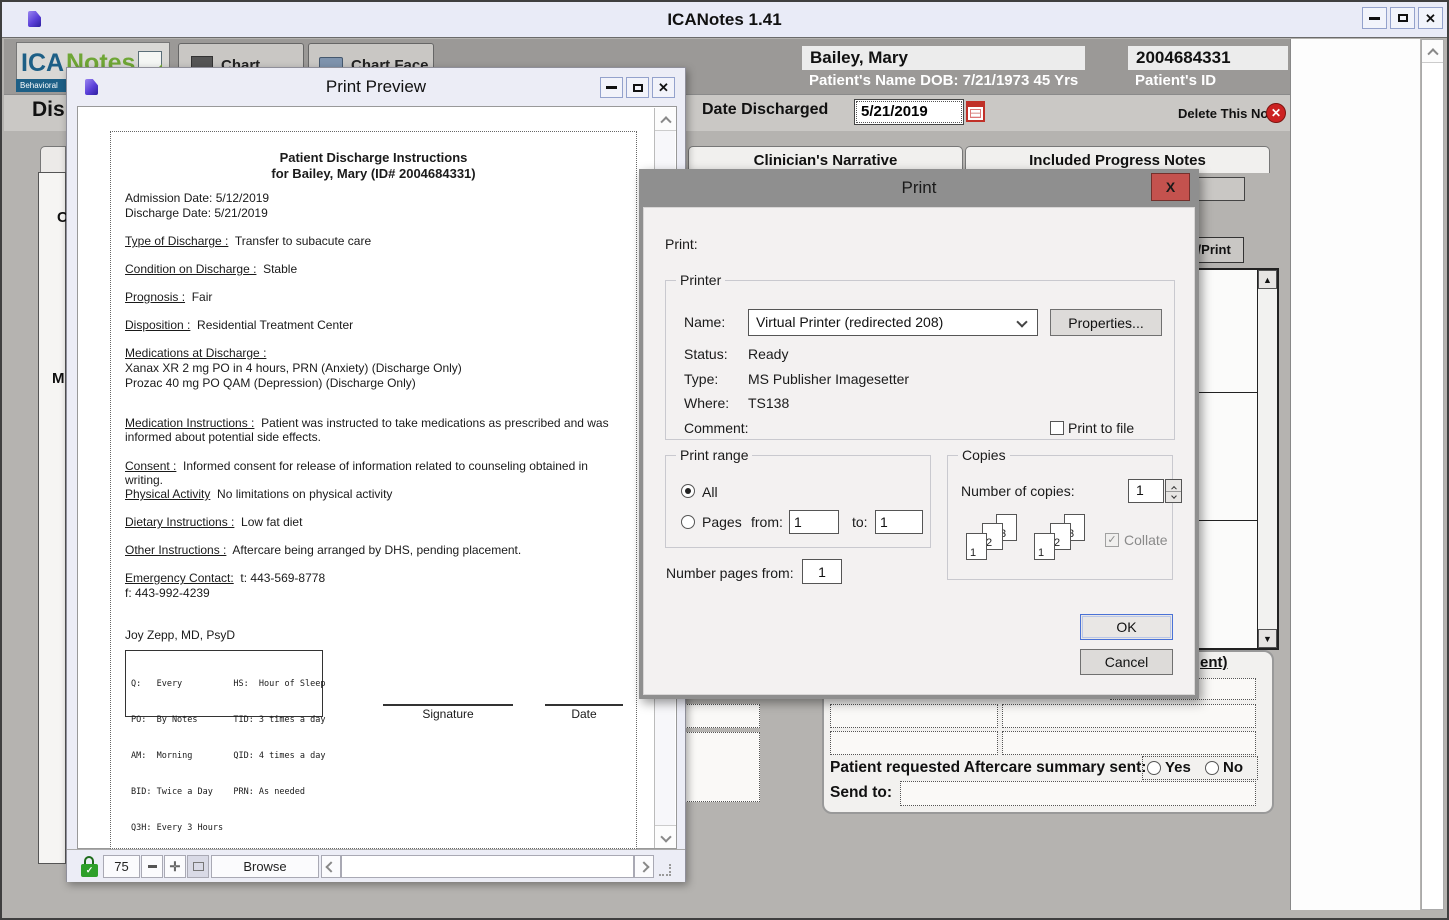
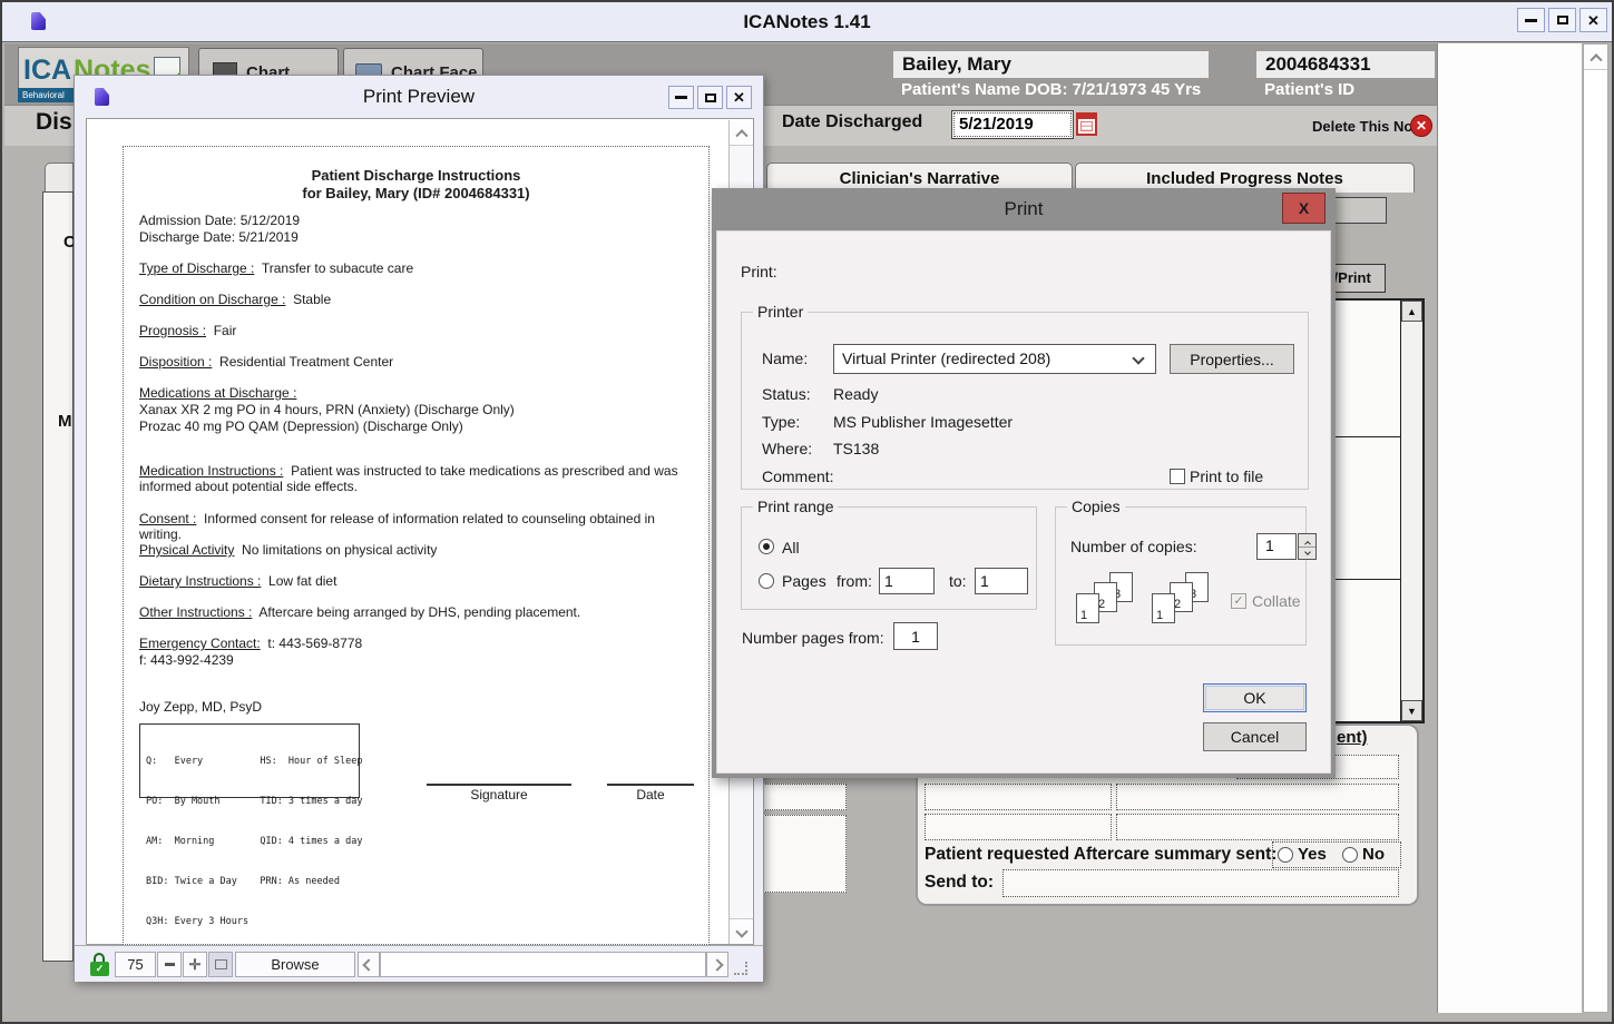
  ICANotes 1.41
  ✕
  ICA
  Notes
  Behavioral
  Chart Face
  Bailey, Mary
  Patient's Name DOB: 7/21/1973 45 Yrs
  2004684331
  Patient's ID
  Dis
  Date Discharged
  5/21/2019
  Delete This No
  ✕
  Clinician's Narrative
  Included Progress Notes
  C
  M
  /Print
  ▲
  ▼
  ent)
  Patient requested Aftercare summary sent:
  Yes
  No
  Send to:
  Print Preview
  ✕
  Patient Discharge Instructions
  for Bailey, Mary (ID# 2004684331)
  Admission Date: 5/12/2019
  Discharge Date: 5/21/2019
  Type of Discharge : Transfer to subacute care
  Condition on Discharge : Stable
  Prognosis : Fair
  Disposition : Residential Treatment Center
  Medications at Discharge :
  Xanax XR 2 mg PO in 4 hours, PRN (Anxiety) (Discharge Only)
  Prozac 40 mg PO QAM (Depression) (Discharge Only)
  Medication Instructions : Patient was instructed to take medications as prescribed and was informed about potential side effects.
  Consent : Informed consent for release of information related to counseling obtained in writing.
  Physical Activity No limitations on physical activity
  Dietary Instructions : Low fat diet
  Other Instructions : Aftercare being arranged by DHS, pending placement.
  Emergency Contact: t: 443-569-8778
  f: 443-992-4239
  Joy Zepp, MD, PsyD
  Q: Every HS: Hour of Sleep
- PO: By Notes TID: 3 times a day
+ PO: By Mouth TID: 3 times a day
  AM: Morning QID: 4 times a day
  BID: Twice a Day PRN: As needed
  Q3H: Every 3 Hours
  Signature
  Date
  ✓
  75
  ✛
  Browse
  Print
  X
  Print:
  Printer
  Name:
  Virtual Printer (redirected 208)
  Properties...
  Status:
  Ready
  Type:
  MS Publisher Imagesetter
  Where:
  TS138
  Comment:
  Print to file
  Print range
  All
  Pages
  from:
  1
  to:
  1
  Copies
  Number of copies:
  1
  3
  2
  1
  3
  2
  1
  ✓
  Collate
  Number pages from:
  1
  OK
  Cancel
